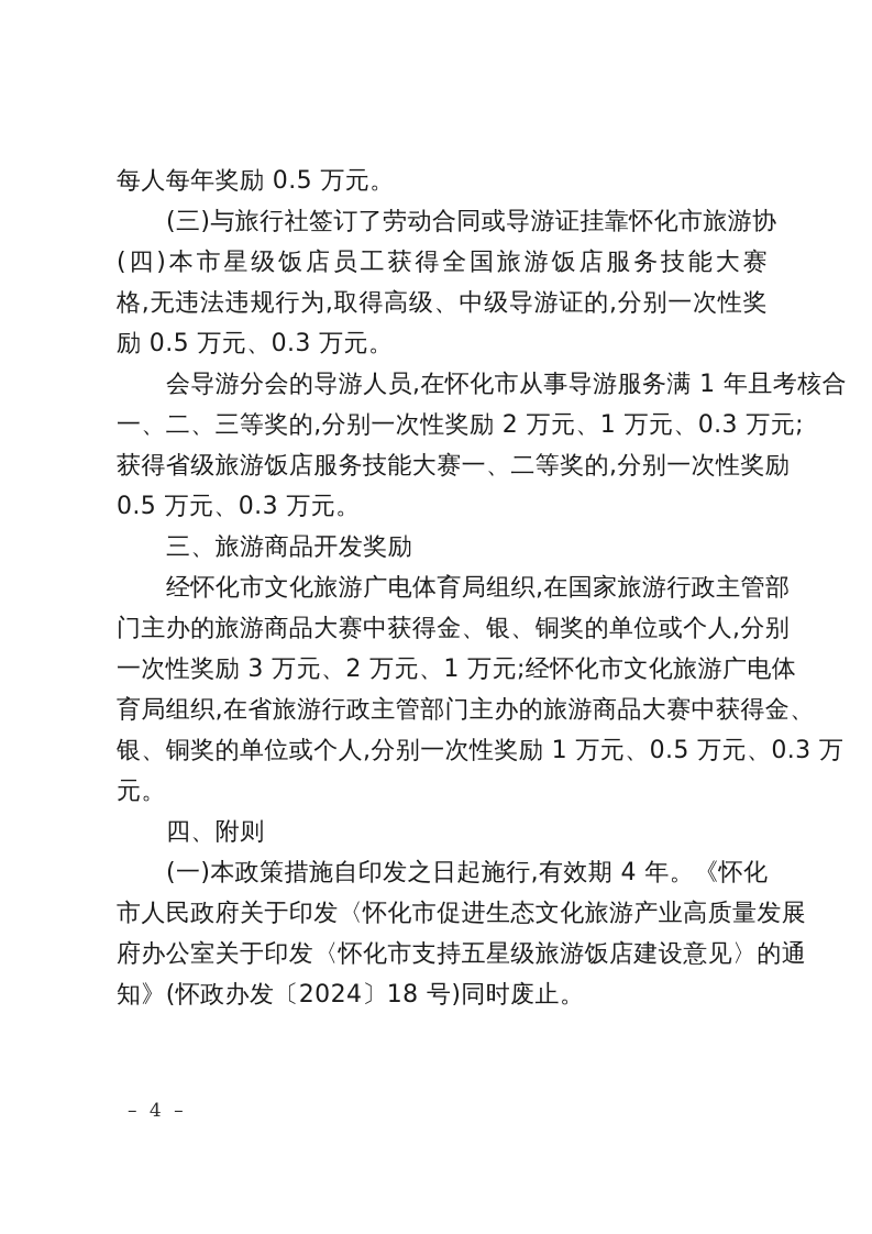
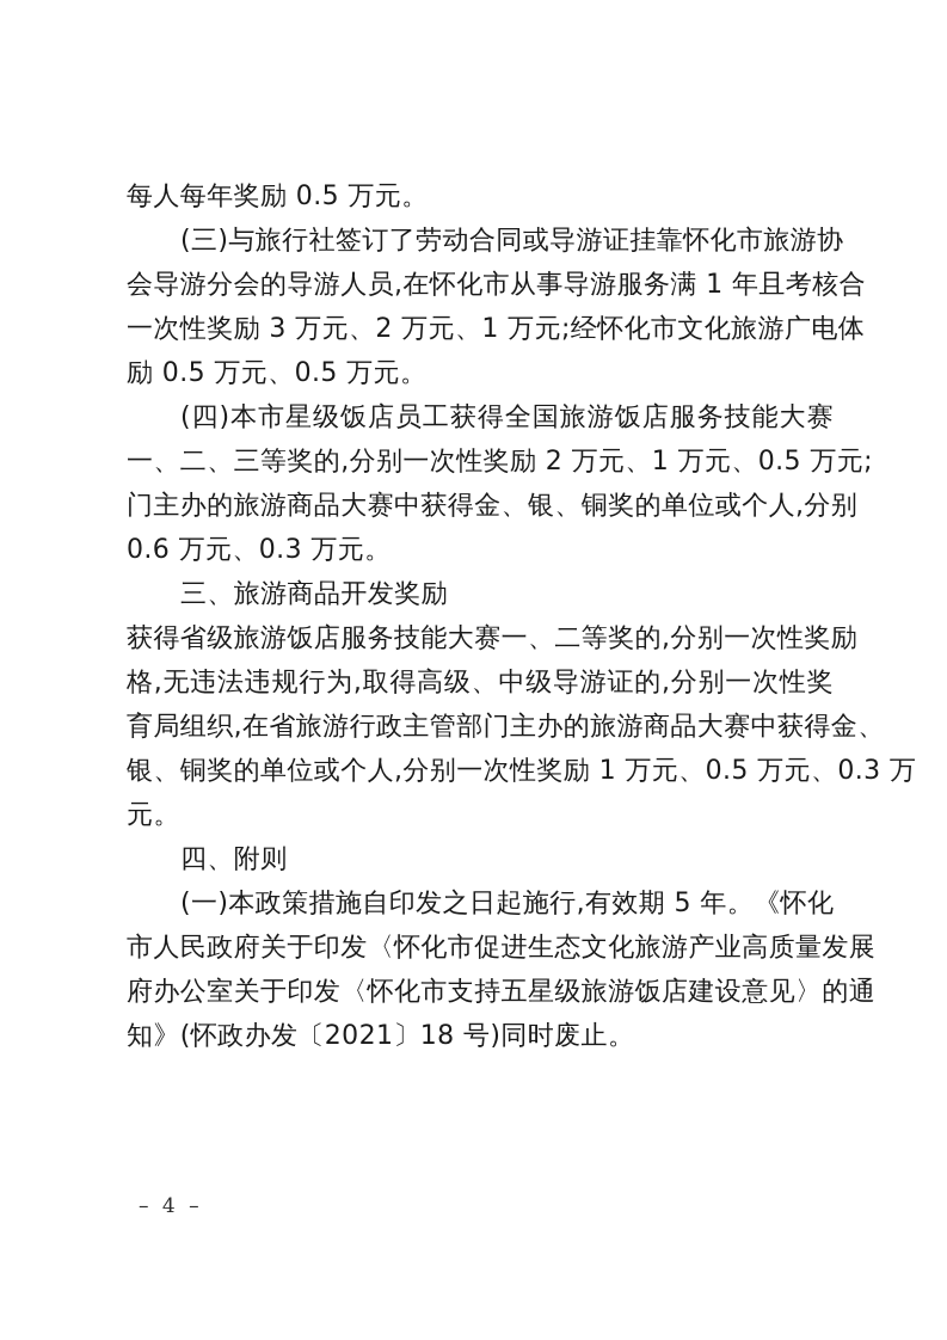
  每人每年奖励 0.5 万元。
  (三)与旅行社签订了劳动合同或导游证挂靠怀化市旅游协
- (四)本市星级饭店员工获得全国旅游饭店服务技能大赛
+ 会导游分会的导游人员,在怀化市从事导游服务满 1 年且考核合
- 格,无违法违规行为,取得高级、中级导游证的,分别一次性奖
+ 一次性奖励 3 万元、2 万元、1 万元;经怀化市文化旅游广电体
- 励 0.5 万元、0.3 万元。
+ 励 0.5 万元、0.5 万元。
- 会导游分会的导游人员,在怀化市从事导游服务满 1 年且考核合
+ (四)本市星级饭店员工获得全国旅游饭店服务技能大赛
- 一、二、三等奖的,分别一次性奖励 2 万元、1 万元、0.3 万元;
+ 一、二、三等奖的,分别一次性奖励 2 万元、1 万元、0.5 万元;
- 获得省级旅游饭店服务技能大赛一、二等奖的,分别一次性奖励
+ 门主办的旅游商品大赛中获得金、银、铜奖的单位或个人,分别
- 0.5 万元、0.3 万元。
+ 0.6 万元、0.3 万元。
  三、旅游商品开发奖励
- 经怀化市文化旅游广电体育局组织,在国家旅游行政主管部
- 门主办的旅游商品大赛中获得金、银、铜奖的单位或个人,分别
+ 获得省级旅游饭店服务技能大赛一、二等奖的,分别一次性奖励
- 一次性奖励 3 万元、2 万元、1 万元;经怀化市文化旅游广电体
+ 格,无违法违规行为,取得高级、中级导游证的,分别一次性奖
  育局组织,在省旅游行政主管部门主办的旅游商品大赛中获得金、
  银、铜奖的单位或个人,分别一次性奖励 1 万元、0.5 万元、0.3 万
  元。
  四、附则
- (一)本政策措施自印发之日起施行,有效期 4 年。《怀化
+ (一)本政策措施自印发之日起施行,有效期 5 年。《怀化
  市人民政府关于印发〈怀化市促进生态文化旅游产业高质量发展
  府办公室关于印发〈怀化市支持五星级旅游饭店建设意见〉的通
- 知》(怀政办发〔2024〕18 号)同时废止。
+ 知》(怀政办发〔2021〕18 号)同时废止。
  – 4 –
